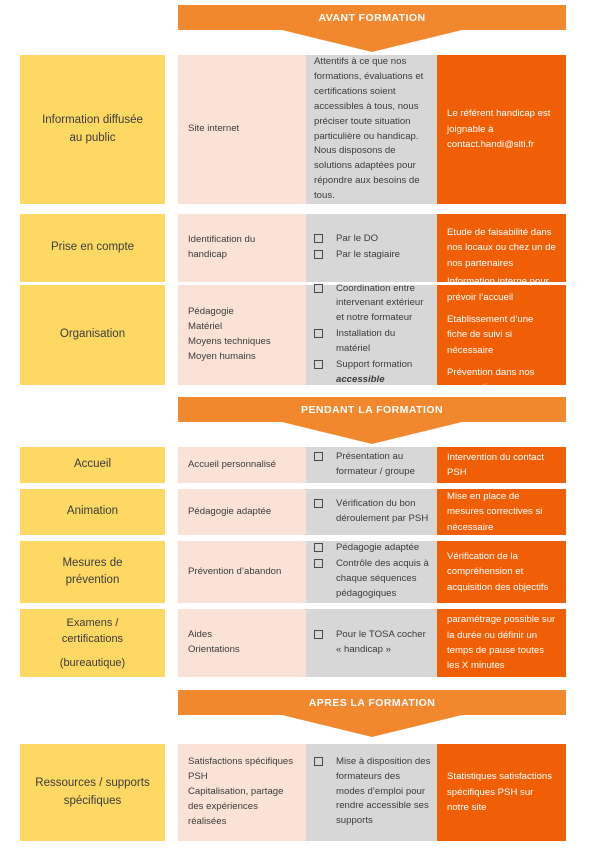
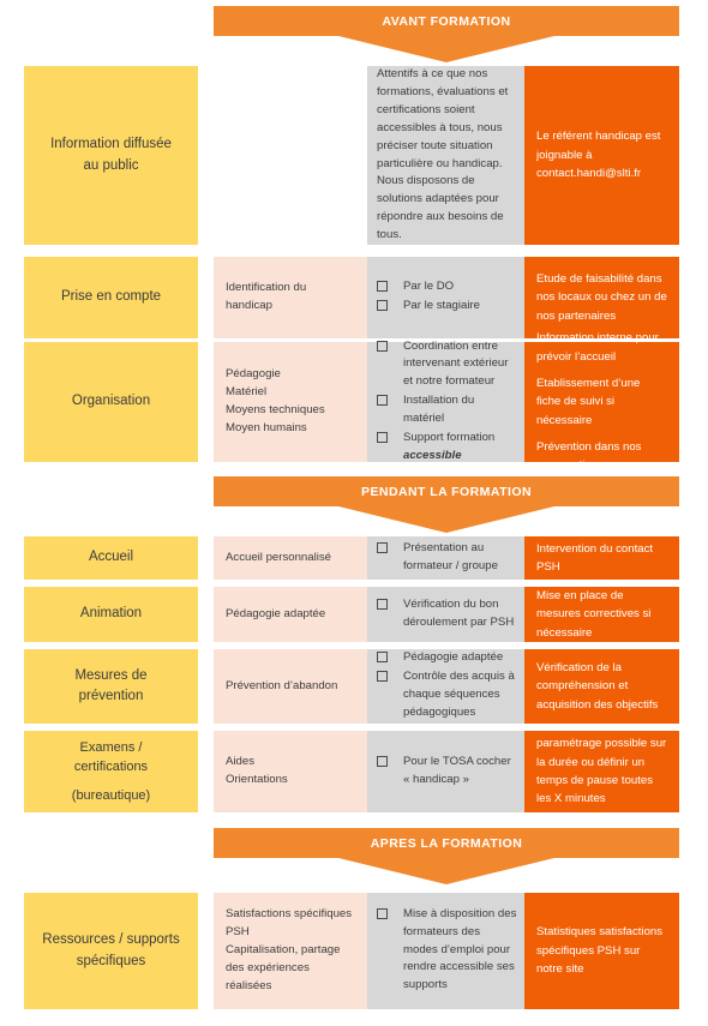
  AVANT FORMATION
  Information diffusée
  au public
- Site internet
  Attentifs à ce que nos formations, évaluations et certifications soient accessibles à tous, nous préciser toute situation particulière ou handicap. Nous disposons de solutions adaptées pour répondre aux besoins de tous.
  Le référent handicap est joignable à contact.handi@slti.fr
  Prise en compte
  Identification du handicap
  Par le DO
  Par le stagiaire
  Etude de faisabilité dans nos locaux ou chez un de nos partenaires
  Organisation
  Pédagogie
  Matériel
  Moyens techniques
  Moyen humains
  Coordination entre intervenant extérieur et notre formateur
  Installation du matériel
  Support formation
  accessible
  Information interne pour prévoir l’accueil
  Etablissement d’une fiche de suivi si nécessaire
  Prévention dans nos convocations
  PENDANT LA FORMATION
  Accueil
  Accueil personnalisé
  Présentation au formateur / groupe
  Intervention du contact PSH
  Animation
  Pédagogie adaptée
  Vérification du bon déroulement par PSH
  Mise en place de mesures correctives si nécessaire
  Mesures de
  prévention
  Prévention d’abandon
  Pédagogie adaptée
  Contrôle des acquis à chaque séquences pédagogiques
  Vérification de la compréhension et acquisition des objectifs
  Examens /
  certifications
  (bureautique)
  Aides
  Orientations
  Pour le TOSA cocher « handicap »
  paramétrage possible sur la durée ou définir un temps de pause toutes les X minutes
  APRES LA FORMATION
  Ressources / supports
  spécifiques
  Satisfactions spécifiques PSH
  Capitalisation, partage des expériences réalisées
  Mise à disposition des formateurs des modes d’emploi pour rendre accessible ses supports
  Statistiques satisfactions spécifiques PSH sur notre site
